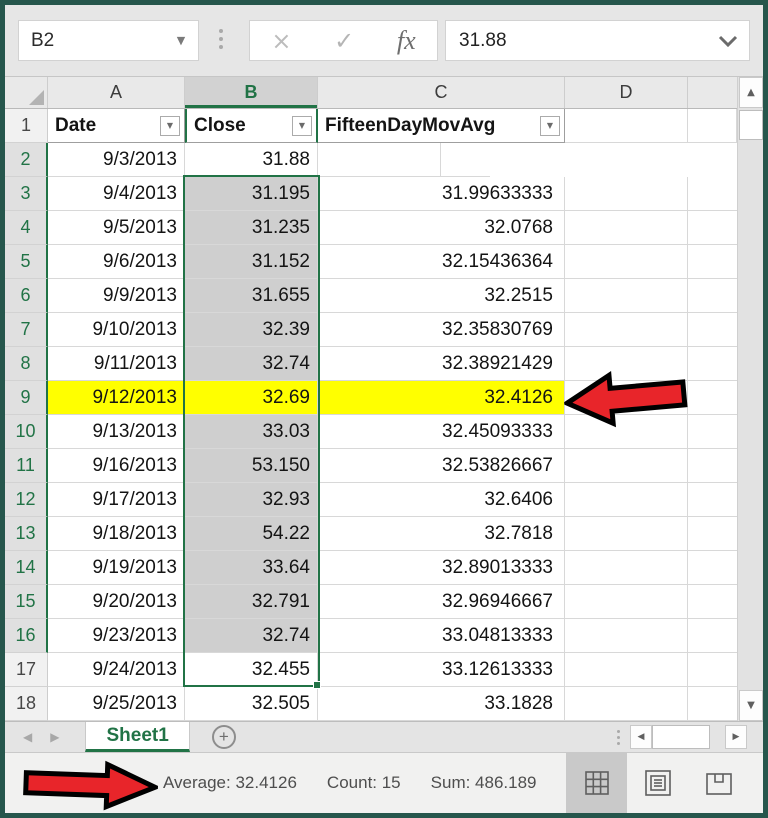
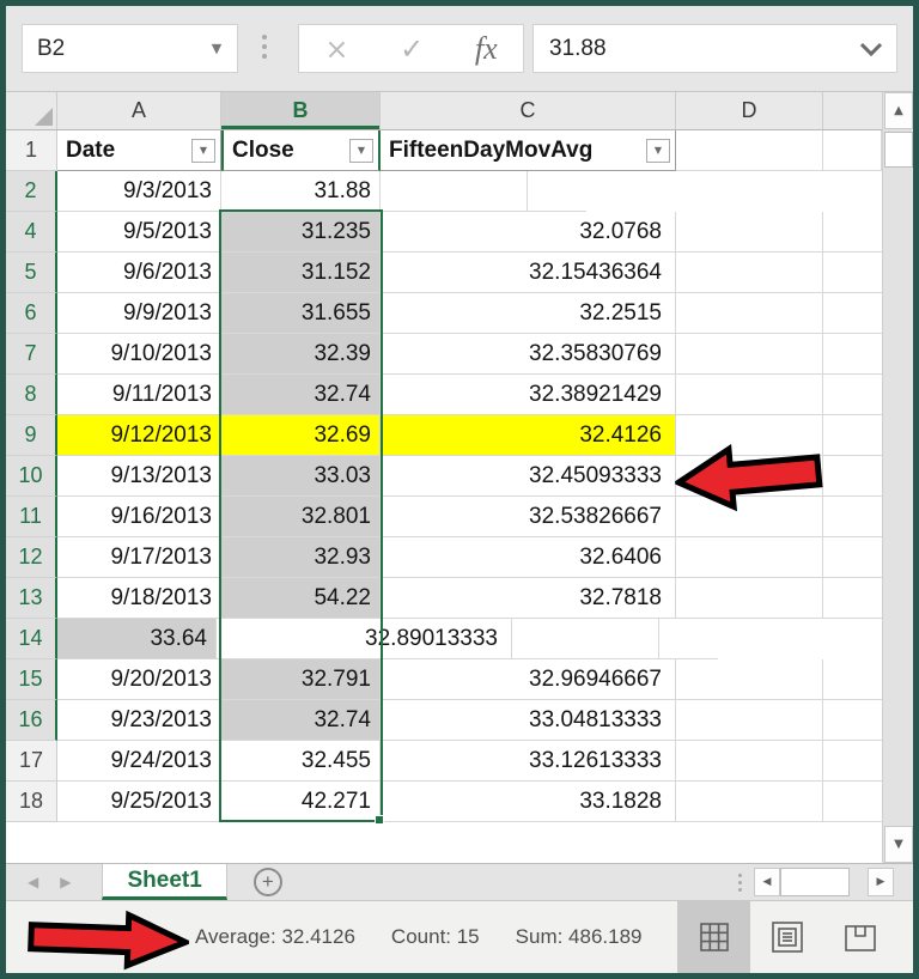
  B2
  ▼
  ×
  ✓
  fx
  31.88
  A
  B
  C
  D
  1
  Date
  ▼
  Close
  ▼
  FifteenDayMovAvg
  ▼
  2
  9/3/2013
  31.88
- 3
- 9/4/2013
- 31.195
- 31.99633333
  4
  9/5/2013
  31.235
  32.0768
  5
  9/6/2013
  31.152
  32.15436364
  6
  9/9/2013
  31.655
  32.2515
  7
  9/10/2013
  32.39
  32.35830769
  8
  9/11/2013
  32.74
  32.38921429
  9
  9/12/2013
  32.69
  32.4126
  10
  9/13/2013
  33.03
  32.45093333
  11
  9/16/2013
- 53.150
+ 32.801
  32.53826667
  12
  9/17/2013
  32.93
  32.6406
  13
  9/18/2013
  54.22
  32.7818
  14
- 9/19/2013
  33.64
  32.89013333
  15
  9/20/2013
  32.791
  32.96946667
  16
  9/23/2013
  32.74
  33.04813333
  17
  9/24/2013
  32.455
  33.12613333
  18
  9/25/2013
- 32.505
+ 42.271
  33.1828
  ▲
  ▼
  ◀
  ▶
  Sheet1
  +
  ◀
  ▶
  Average: 32.4126
  Count: 15
  Sum: 486.189
